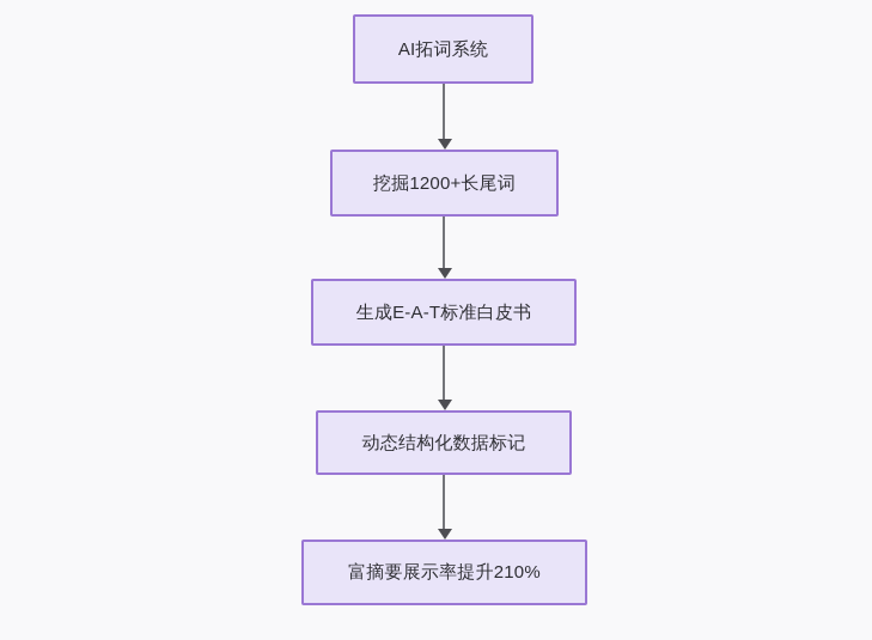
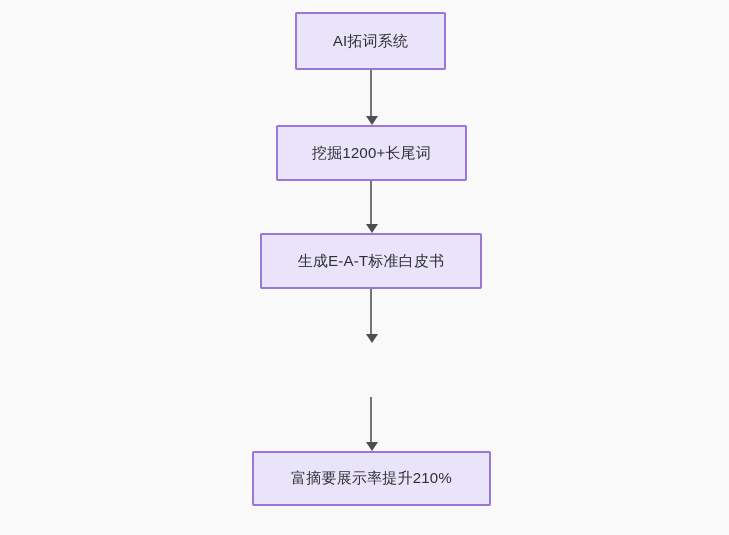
  AI拓词系统
  挖掘1200+长尾词
  生成E-A-T标准白皮书
- 动态结构化数据标记
  富摘要展示率提升210%
